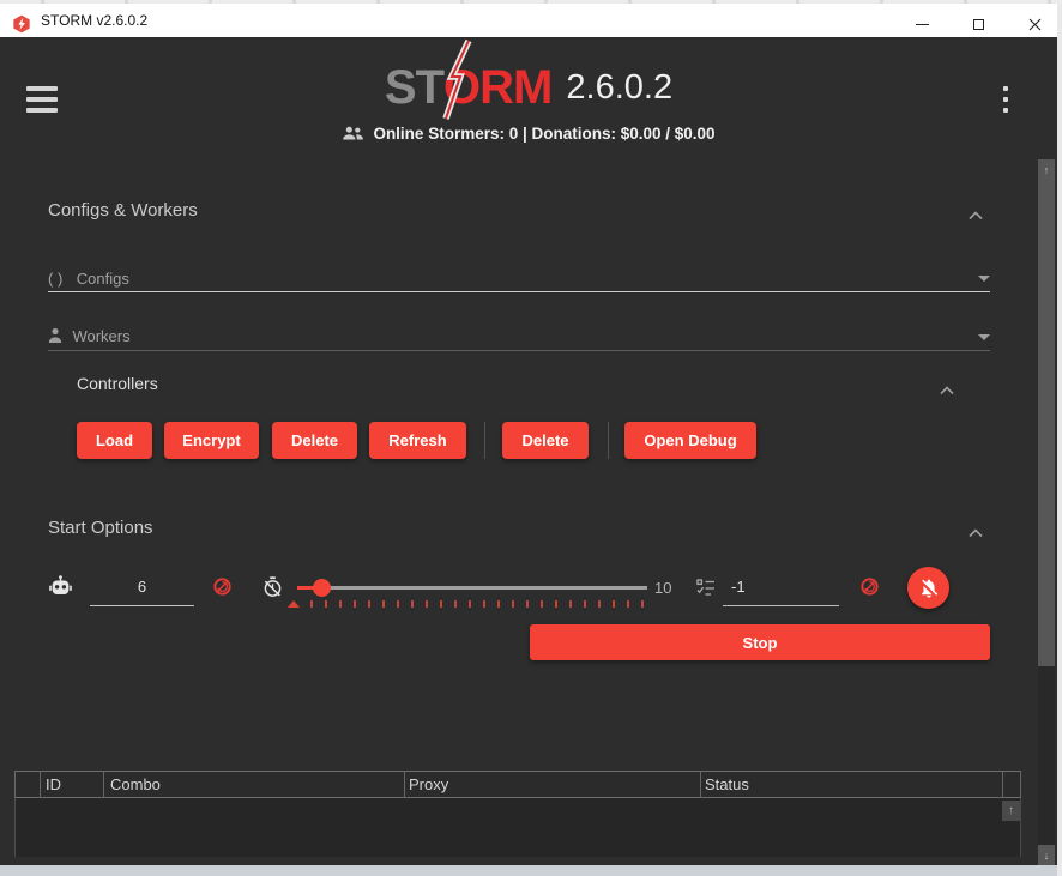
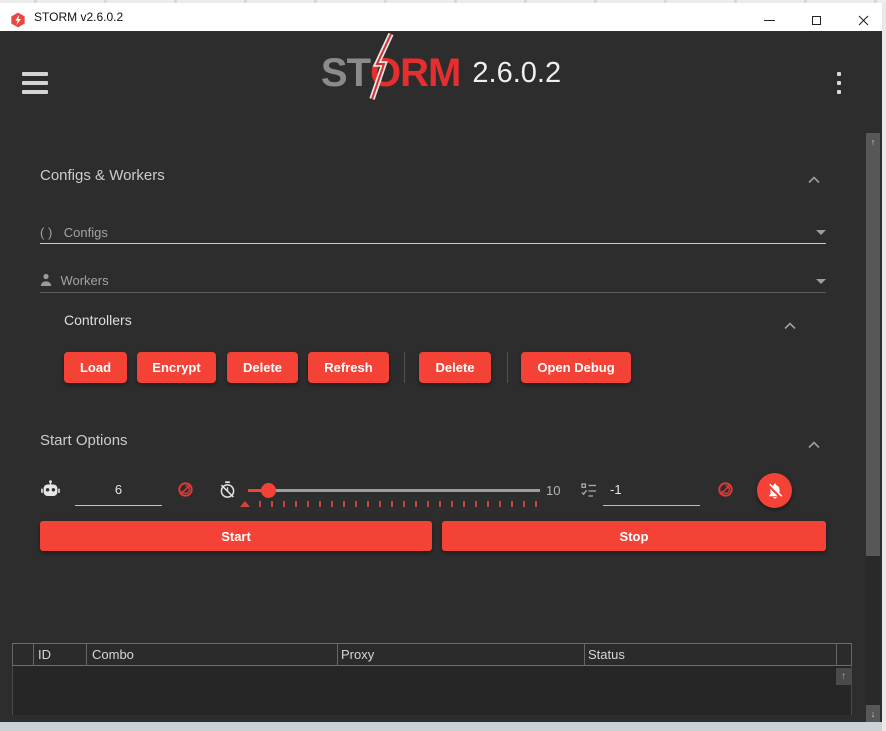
  STORM v2.6.0.2
  ST
  O
  RM
  2.6.0.2
- Online Stormers: 0 | Donations: $0.00 / $0.00
  Configs & Workers
  ( ) Configs
  Workers
  Controllers
  Load
  Encrypt
  Delete
  Refresh
  Delete
  Open Debug
  Start Options
  6
  10
  -1
+ Start
  Stop
  ID
  Combo
  Proxy
  Status
  ↑
  ↑
  ↓
